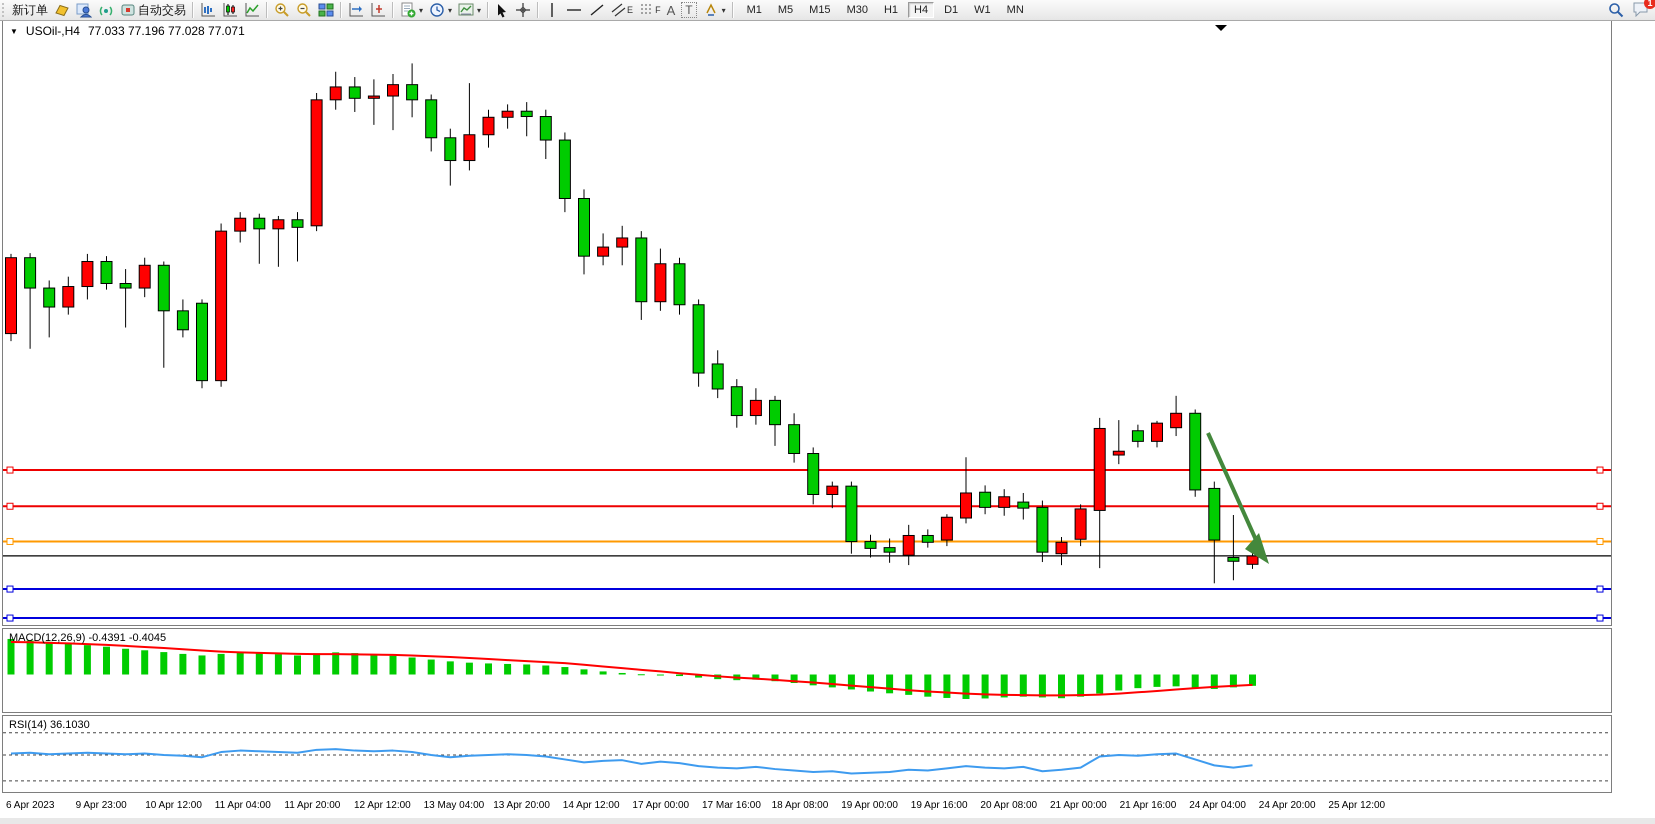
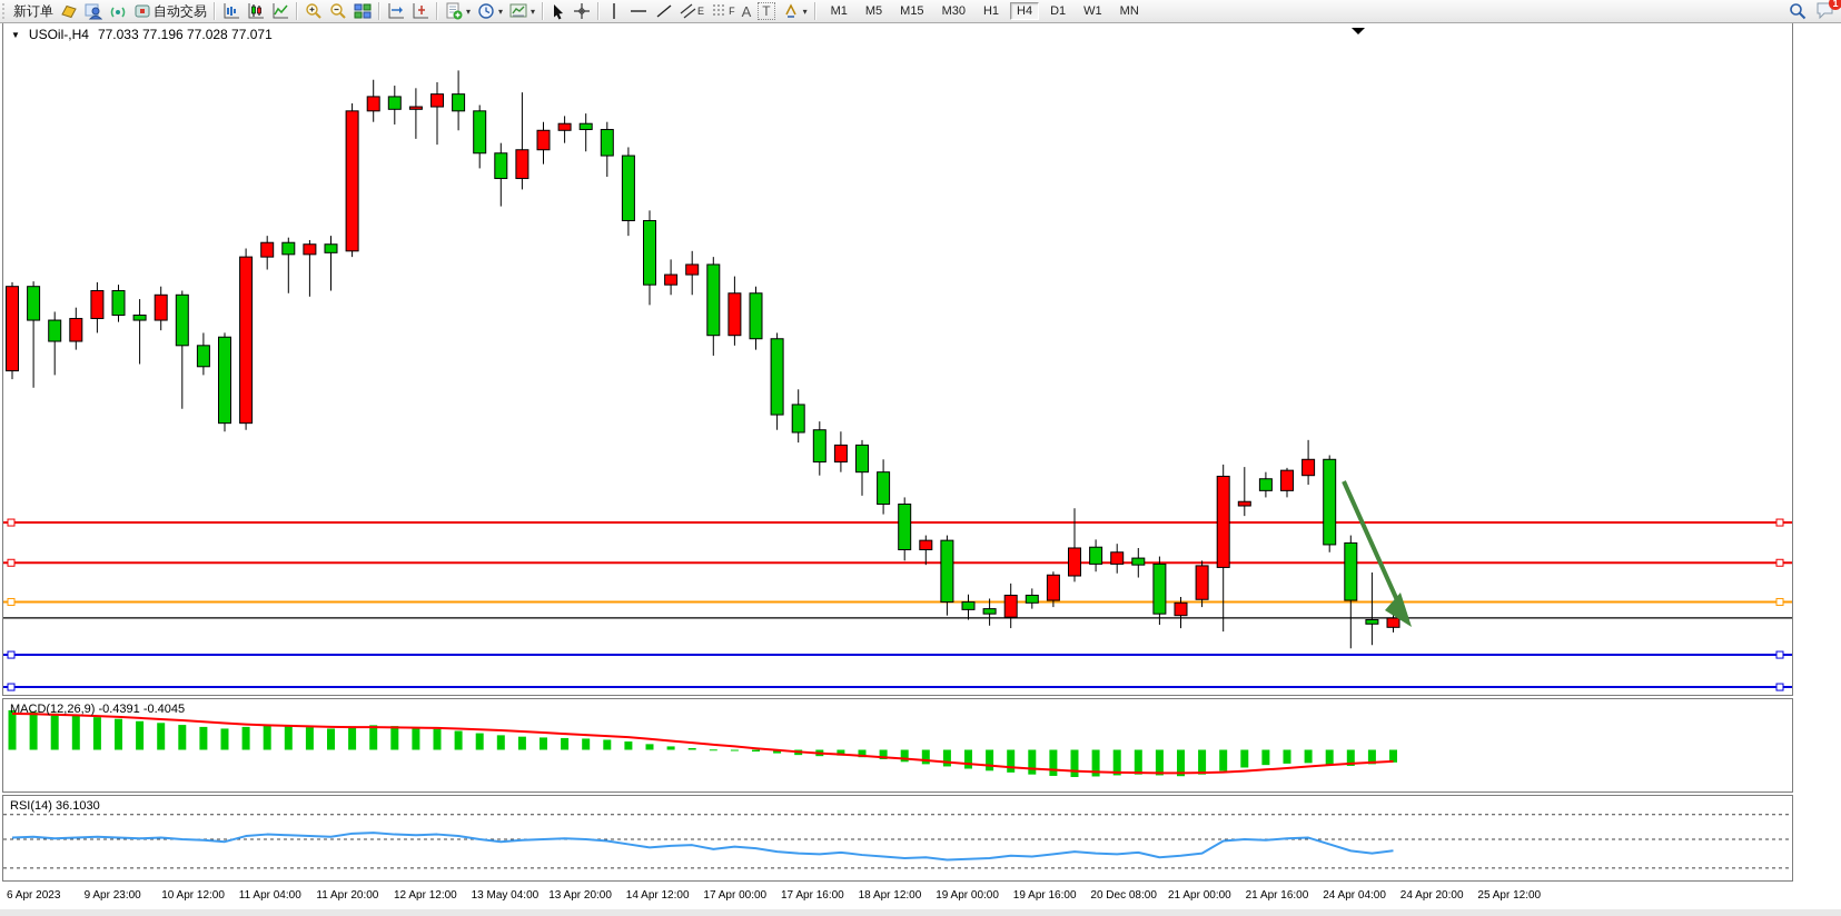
  新订单
  自动交易
  ▾
  ▾
  ▾
  E
  F
  A
  T
  ▾
  M1
  M5
  M15
  M30
  H1
  H4
  D1
  W1
  MN
  1
  6 Apr 2023
  9 Apr 23:00
  10 Apr 12:00
  11 Apr 04:00
  11 Apr 20:00
  12 Apr 12:00
  13 May 04:00
  13 Apr 20:00
  14 Apr 12:00
  17 Apr 00:00
- 17 Mar 16:00
+ 17 Apr 16:00
- 18 Apr 08:00
+ 18 Apr 12:00
  19 Apr 00:00
  19 Apr 16:00
- 20 Apr 08:00
+ 20 Dec 08:00
  21 Apr 00:00
  21 Apr 16:00
  24 Apr 04:00
  24 Apr 20:00
  25 Apr 12:00
  ▼
  USOil-,H4
  77.033 77.196 77.028 77.071
  MACD(12,26,9) -0.4391 -0.4045
  RSI(14) 36.1030
